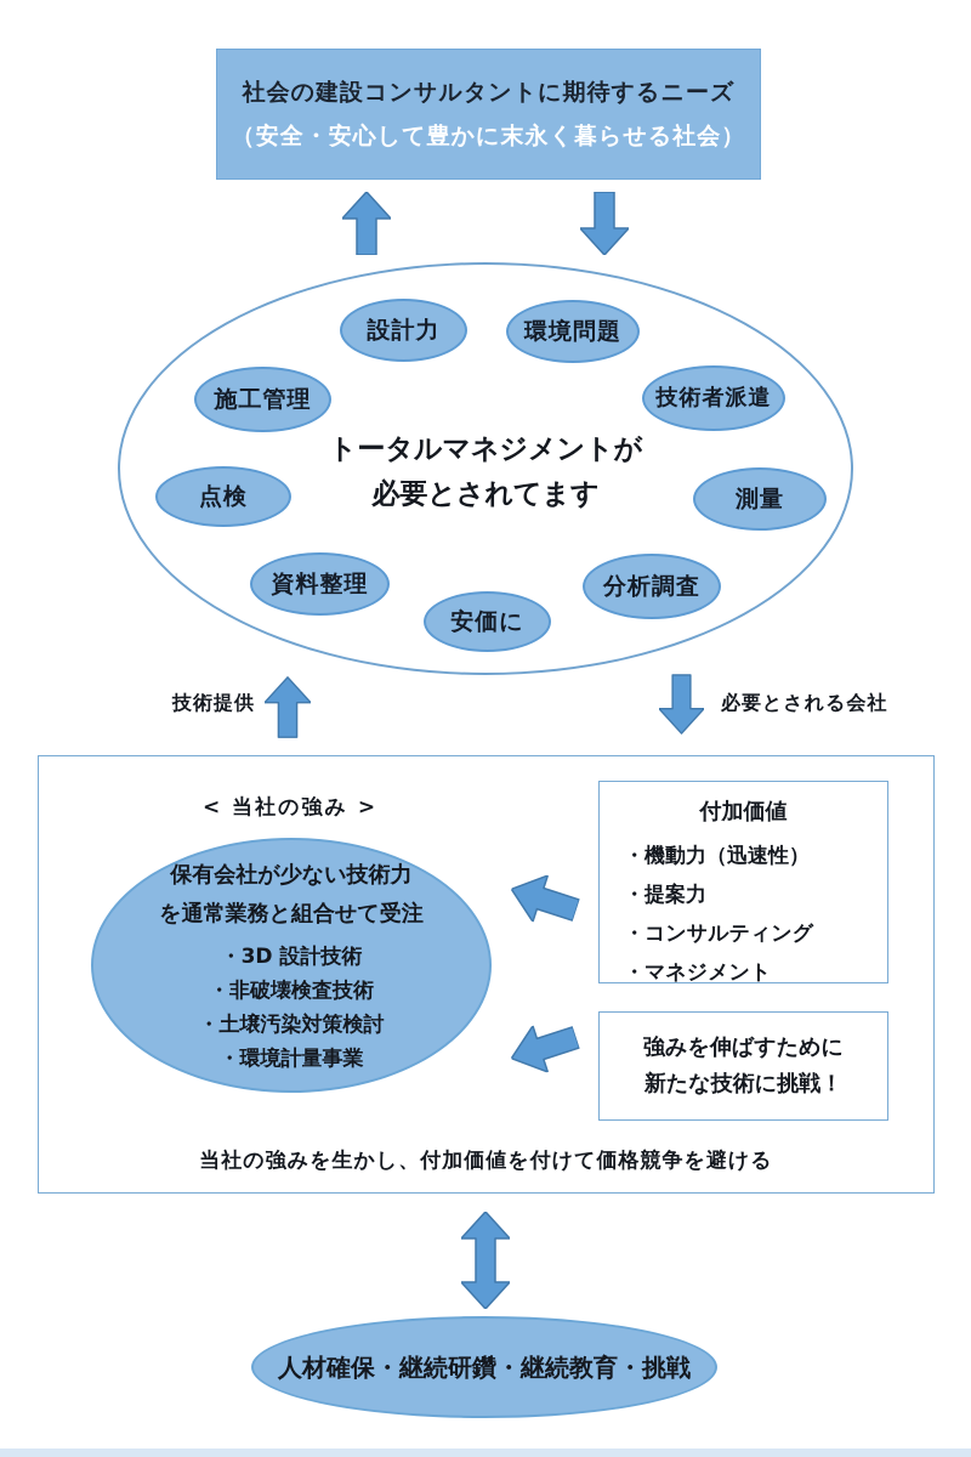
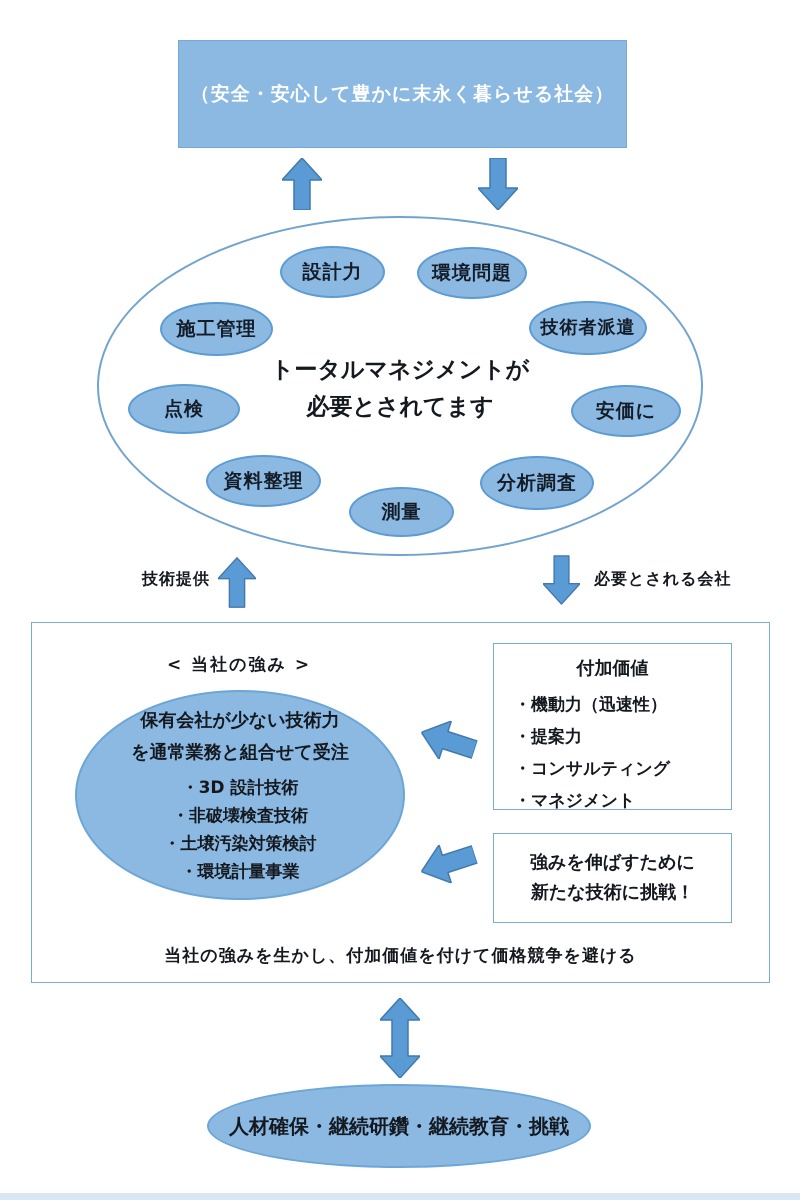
- 社会の建設コンサルタントに期待するニーズ
  （安全・安心して豊かに末永く暮らせる社会）
  トータルマネジメントが
  必要とされてます
  設計力
  環境問題
  施工管理
  技術者派遣
  点検
- 測量
+ 安価に
  資料整理
  分析調査
- 安価に
+ 測量
  技術提供
  必要とされる会社
  < 当社の強み >
  保有会社が少ない技術力
  を通常業務と組合せて受注
  ・3D 設計技術
  ・非破壊検査技術
  ・土壌汚染対策検討
  ・環境計量事業
  付加価値
  ・機動力（迅速性）
  ・提案力
  ・コンサルティング
  ・マネジメント
  強みを伸ばすために
  新たな技術に挑戦！
  当社の強みを生かし、付加価値を付けて価格競争を避ける
  人材確保・継続研鑽・継続教育・挑戦
